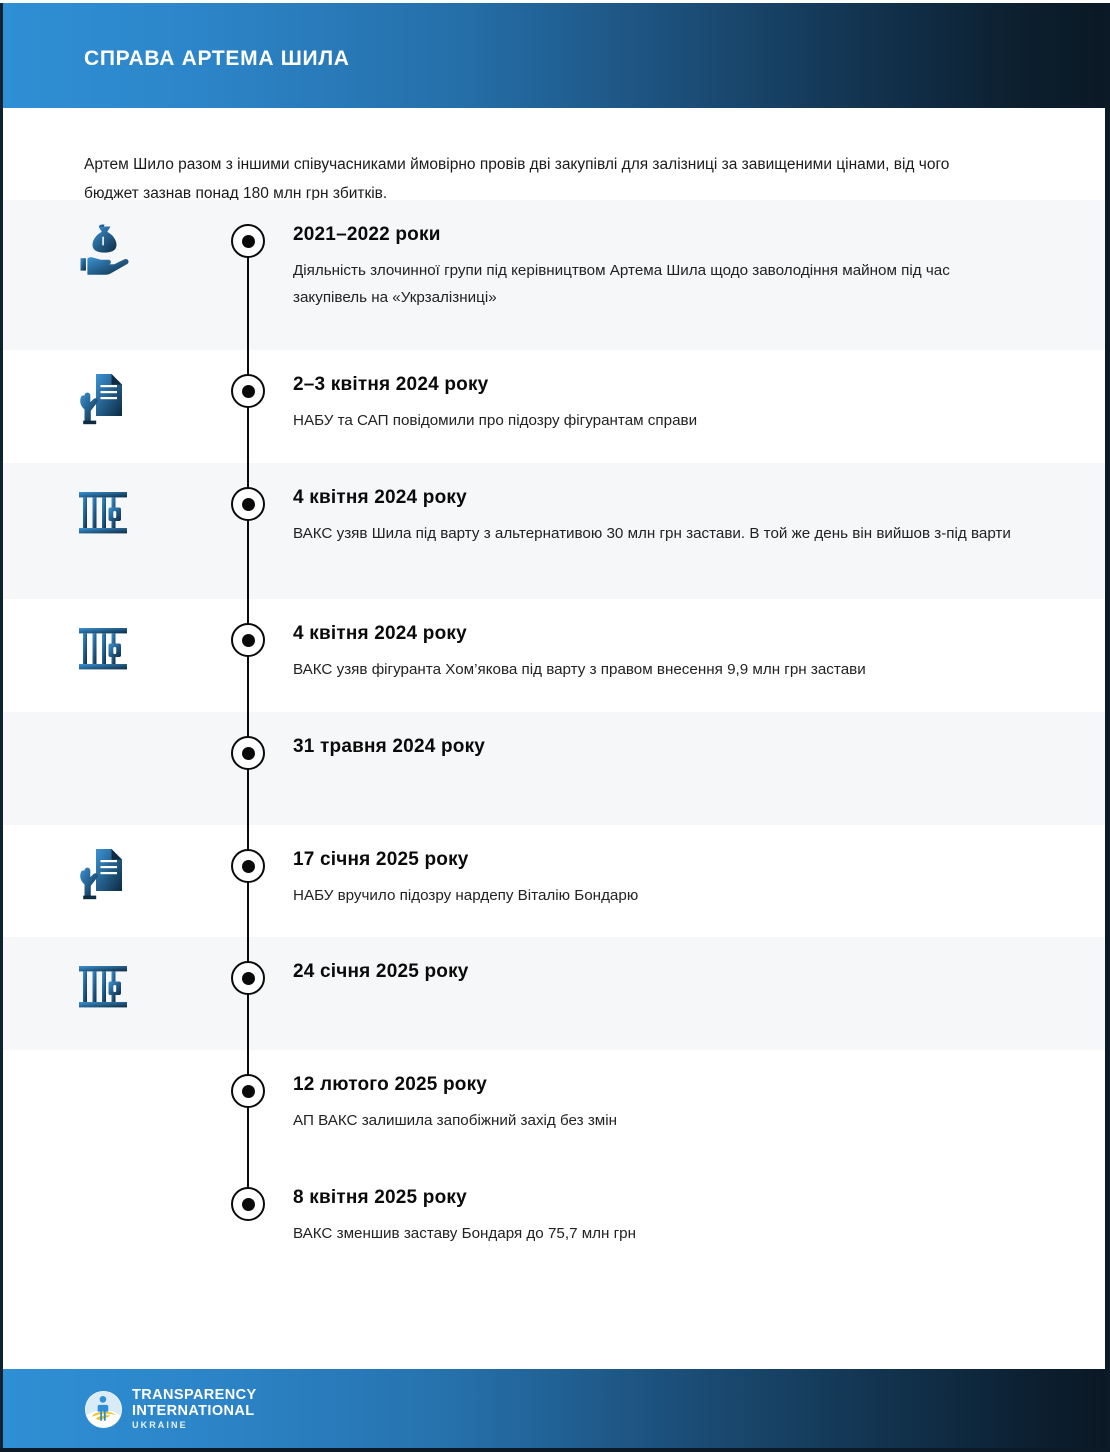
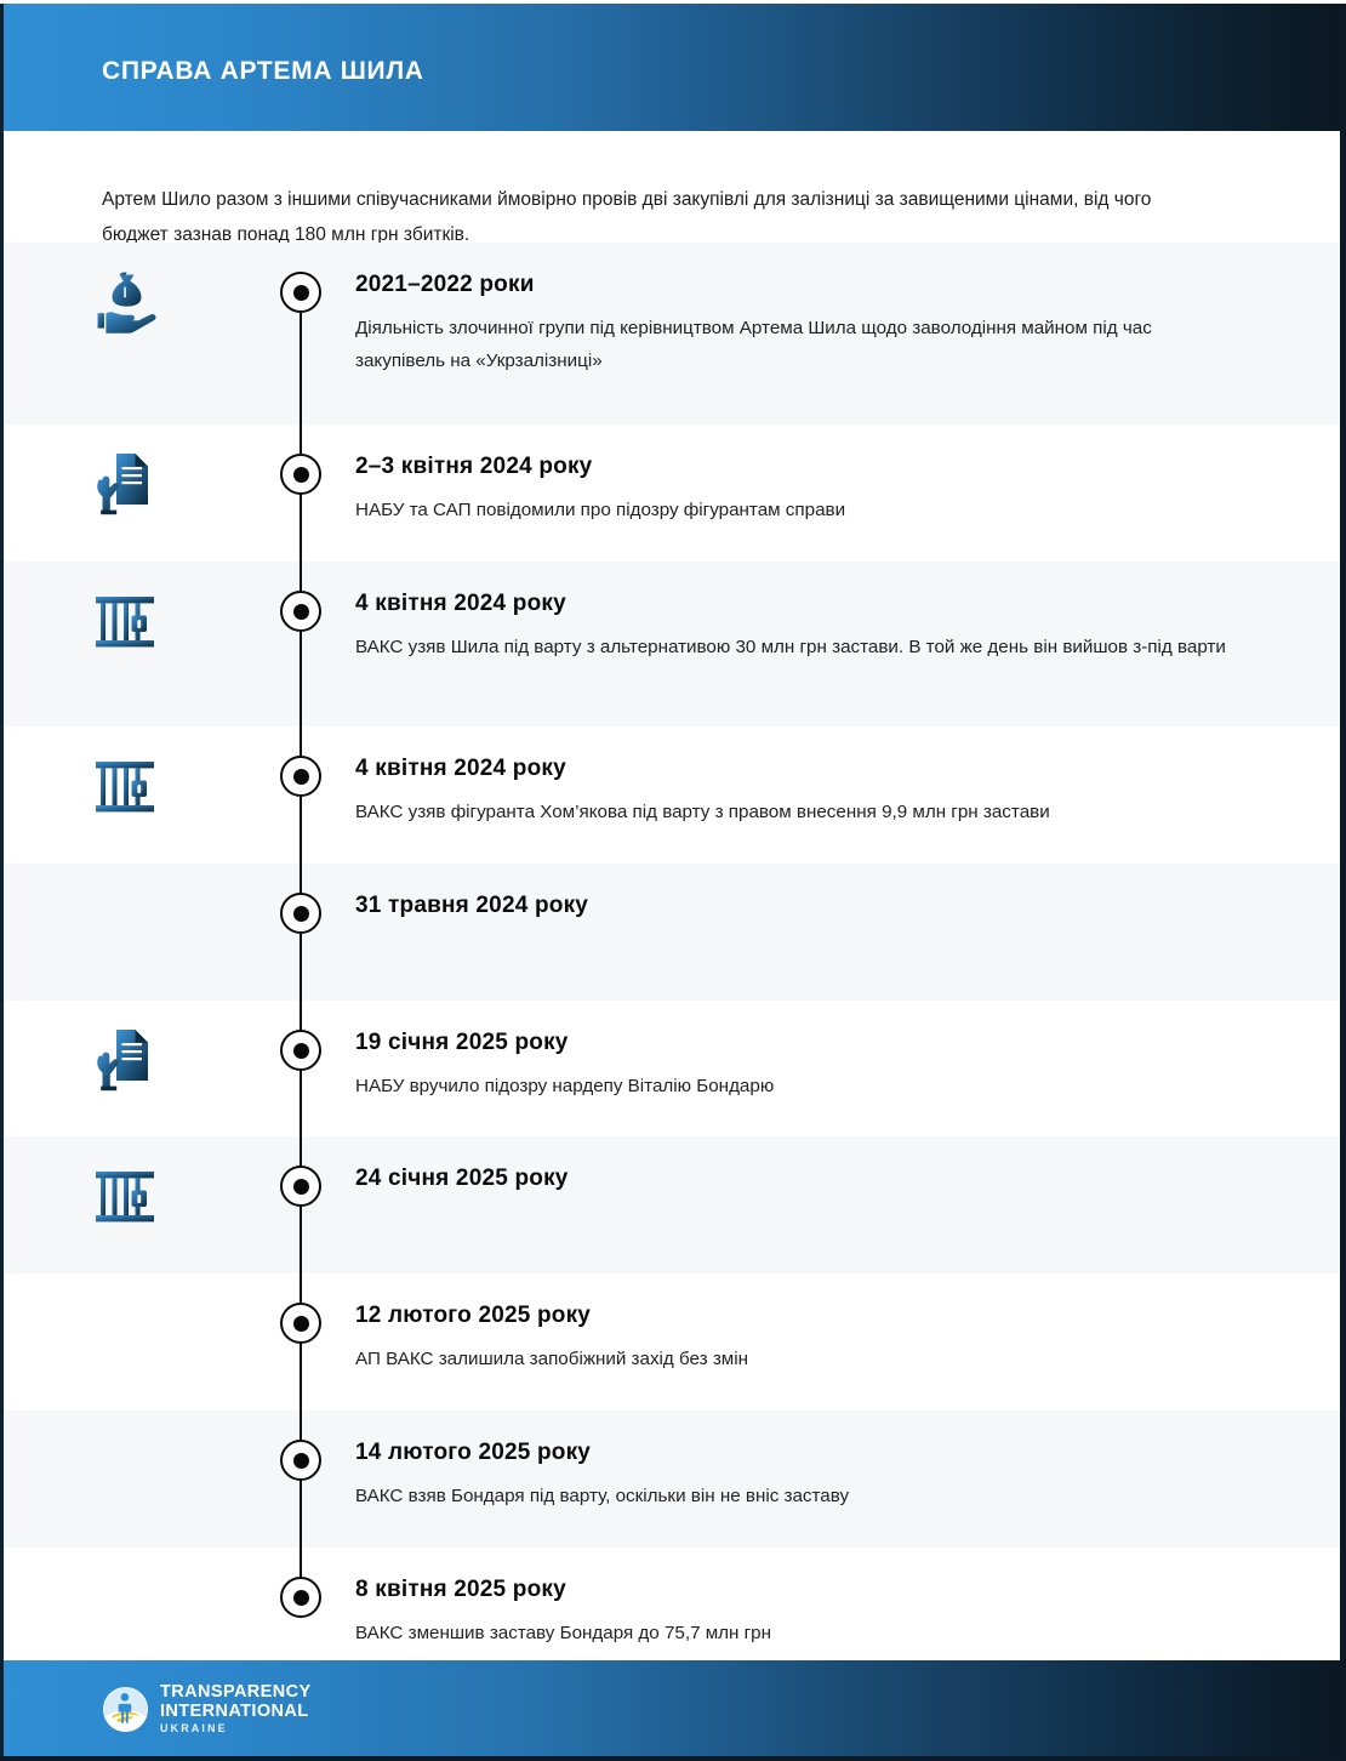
  СПРАВА АРТЕМА ШИЛА
  Артем Шило разом з іншими співучасниками ймовірно провів дві закупівлі для залізниці за завищеними цінами, від чого бюджет зазнав понад 180 млн грн збитків.
  2021–2022 роки
  Діяльність злочинної групи під керівництвом Артема Шила щодо заволодіння майном під час закупівель на «Укрзалізниці»
  2–3 квітня 2024 року
  НАБУ та САП повідомили про підозру фігурантам справи
  4 квітня 2024 року
  ВАКС узяв Шила під варту з альтернативою 30 млн грн застави. В той же день він вийшов з-під варти
  4 квітня 2024 року
  ВАКС узяв фігуранта Хом’якова під варту з правом внесення 9,9 млн грн застави
  31 травня 2024 року
- 17 січня 2025 року
+ 19 січня 2025 року
  НАБУ вручило підозру нардепу Віталію Бондарю
  24 січня 2025 року
  12 лютого 2025 року
  АП ВАКС залишила запобіжний захід без змін
+ 14 лютого 2025 року
+ ВАКС взяв Бондаря під варту, оскільки він не вніс заставу
  8 квітня 2025 року
  ВАКС зменшив заставу Бондаря до 75,7 млн грн
  TRANSPARENCY
  INTERNATIONAL
  UKRAINE
